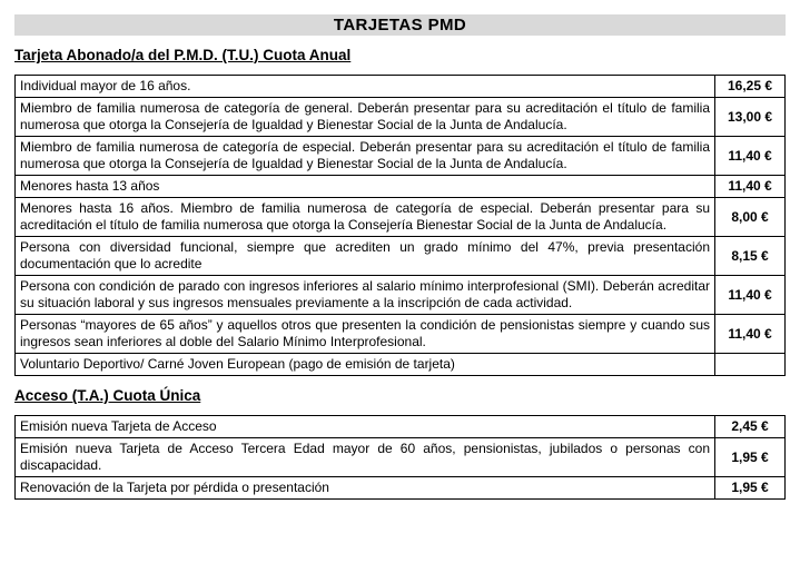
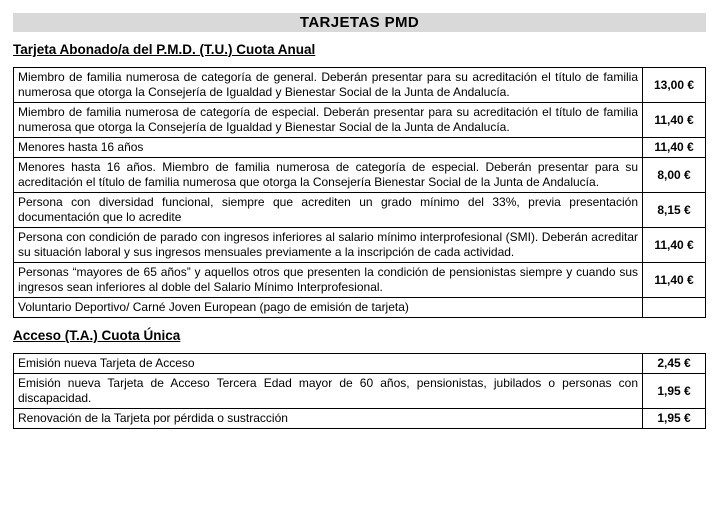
  TARJETAS PMD
  Tarjeta Abonado/a del P.M.D. (T.U.) Cuota Anual
- Individual mayor de 16 años.	16,25 €
  Miembro de familia numerosa de categoría de general. Deberán presentar para su acreditación el título de familia numerosa que otorga la Consejería de Igualdad y Bienestar Social de la Junta de Andalucía.	13,00 €
  Miembro de familia numerosa de categoría de especial. Deberán presentar para su acreditación el título de familia numerosa que otorga la Consejería de Igualdad y Bienestar Social de la Junta de Andalucía.	11,40 €
- Menores hasta 13 años	11,40 €
+ Menores hasta 16 años	11,40 €
  Menores hasta 16 años. Miembro de familia numerosa de categoría de especial. Deberán presentar para su acreditación el título de familia numerosa que otorga la Consejería Bienestar Social de la Junta de Andalucía.	8,00 €
- Persona con diversidad funcional, siempre que acrediten un grado mínimo del 47%, previa presentación documentación que lo acredite	8,15 €
+ Persona con diversidad funcional, siempre que acrediten un grado mínimo del 33%, previa presentación documentación que lo acredite	8,15 €
  Persona con condición de parado con ingresos inferiores al salario mínimo interprofesional (SMI). Deberán acreditar su situación laboral y sus ingresos mensuales previamente a la inscripción de cada actividad.	11,40 €
  Personas “mayores de 65 años” y aquellos otros que presenten la condición de pensionistas siempre y cuando sus ingresos sean inferiores al doble del Salario Mínimo Interprofesional.	11,40 €
  Voluntario Deportivo/ Carné Joven European (pago de emisión de tarjeta)
  Acceso (T.A.) Cuota Única
  Emisión nueva Tarjeta de Acceso	2,45 €
  Emisión nueva Tarjeta de Acceso Tercera Edad mayor de 60 años, pensionistas, jubilados o personas con discapacidad.	1,95 €
- Renovación de la Tarjeta por pérdida o presentación	1,95 €
+ Renovación de la Tarjeta por pérdida o sustracción	1,95 €
